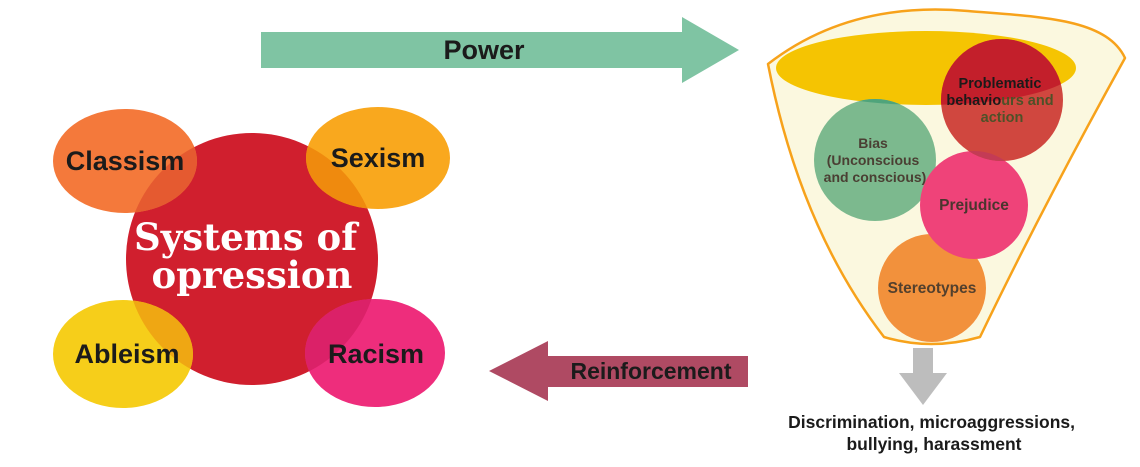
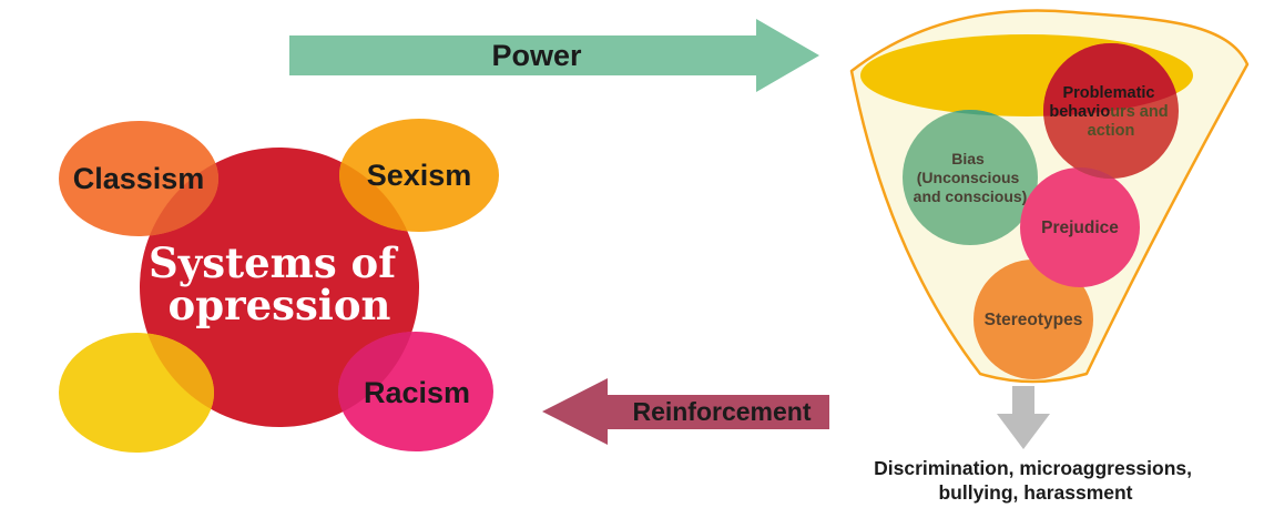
  Power
  Classism
  Sexism
- Ableism
  Racism
  Systems of opression
  Reinforcement
  Bias (Unconscious and conscious)
  Problematic behaviours and action
  Prejudice
  Stereotypes
  Discrimination, microaggressions, bullying, harassment
